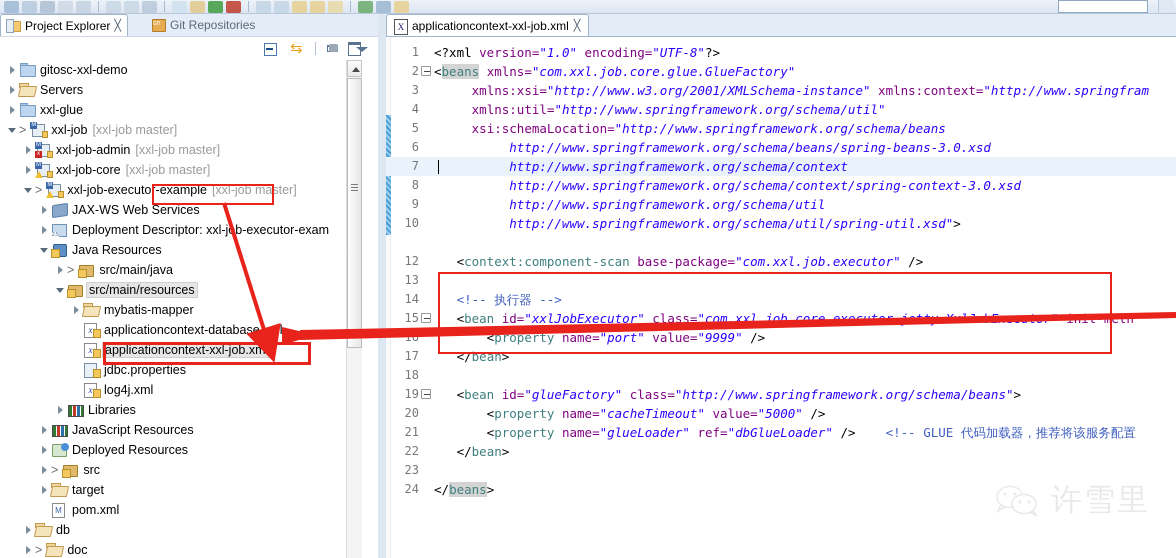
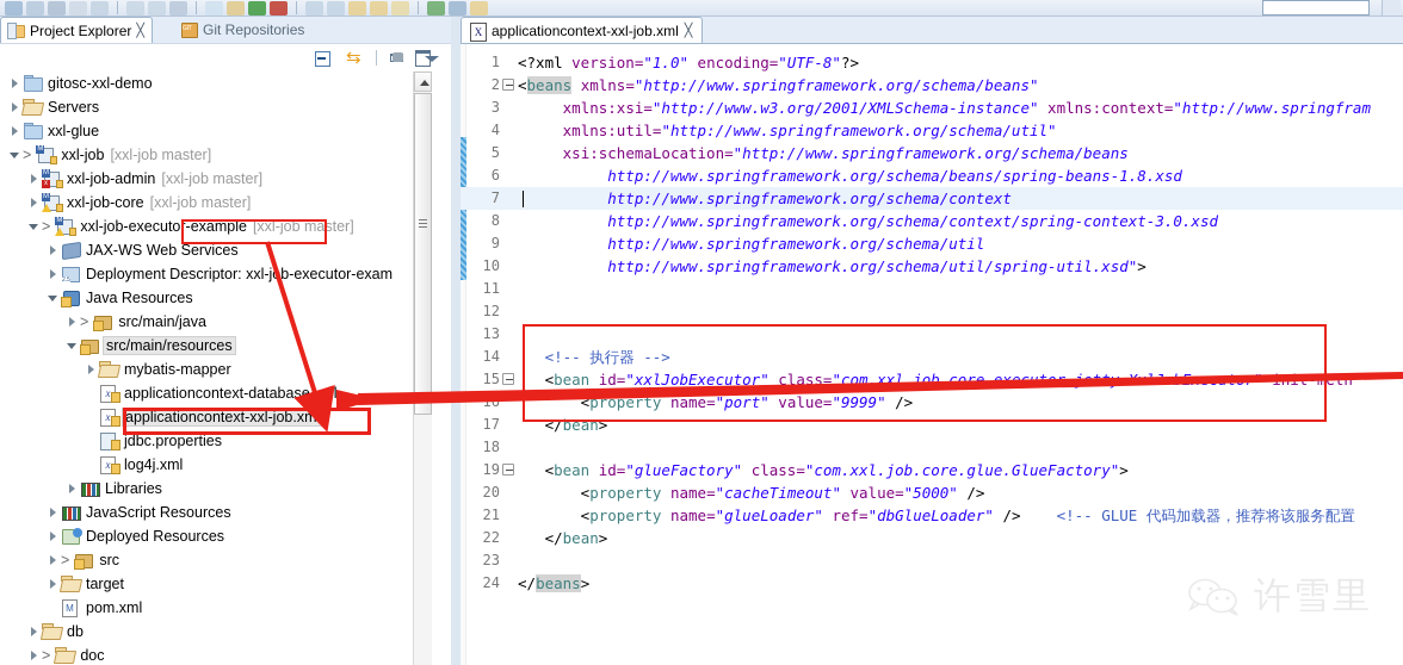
  Project Explorer
  ╳
  Git Repositories
  ⇆
  gitosc-xxl-demo
  Servers
  xxl-glue
  >
  xxl-job
  [xxl-job master]
  xxl-job-admin
  [xxl-job master]
  xxl-job-core
  [xxl-job master]
  >
  xxl-job-executor-example
  [xxl-job master]
  JAX-WS Web Services
  Deployment Descriptor: xxl-jb-executor-exam
  Java Resources
  >
  src/main/java
  src/main/resources
  mybatis-mapper
  applicationcontext-database.xml
  applicationcontext-xxl-job.xml
  jdbc.properties
  log4j.xml
  Libraries
  JavaScript Resources
  Deployed Resources
  >
  src
  target
  pom.xml
  db
  >
  doc
  applicationcontext-xxl-job.xml
  ╳
  1
  <?xml version="1.0" encoding="UTF-8"?>
  2
- <beans xmlns="com.xxl.job.core.glue.GlueFactory"
+ <beans xmlns="http://www.springframework.org/schema/beans"
  3
  xmlns:xsi="http://www.w3.org/2001/XMLSchema-instance" xmlns:context="http://www.springfram
  4
  xmlns:util="http://www.springframework.org/schema/util"
  5
  xsi:schemaLocation="http://www.springframework.org/schema/beans
  6
- http://www.springframework.org/schema/beans/spring-beans-3.0.xsd
+ http://www.springframework.org/schema/beans/spring-beans-1.8.xsd
  7
  http://www.springframework.org/schema/context
  8
  http://www.springframework.org/schema/context/spring-context-3.0.xsd
  9
  http://www.springframework.org/schema/util
  10
  http://www.springframework.org/schema/util/spring-util.xsd">
+ 11
  12
- <context:component-scan base-package="com.xxl.job.executor" />
  13
  14
  <!-- 执行器 -->
  15
  <property name="port" value="9999" />
  17
  </bean>
  18
  19
- <bean id="glueFactory" class="http://www.springframework.org/schema/beans">
+ <bean id="glueFactory" class="com.xxl.job.core.glue.GlueFactory">
  20
  <property name="cacheTimeout" value="5000" />
  21
  <property name="glueLoader" ref="dbGlueLoader" /> <!-- GLUE 代码加载器，推荐将该服务配置
  22
  </bean>
  23
  24
  </beans>
